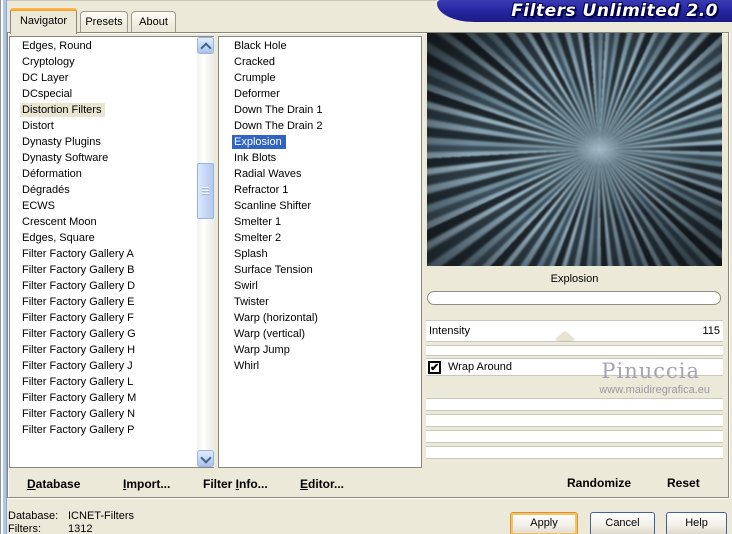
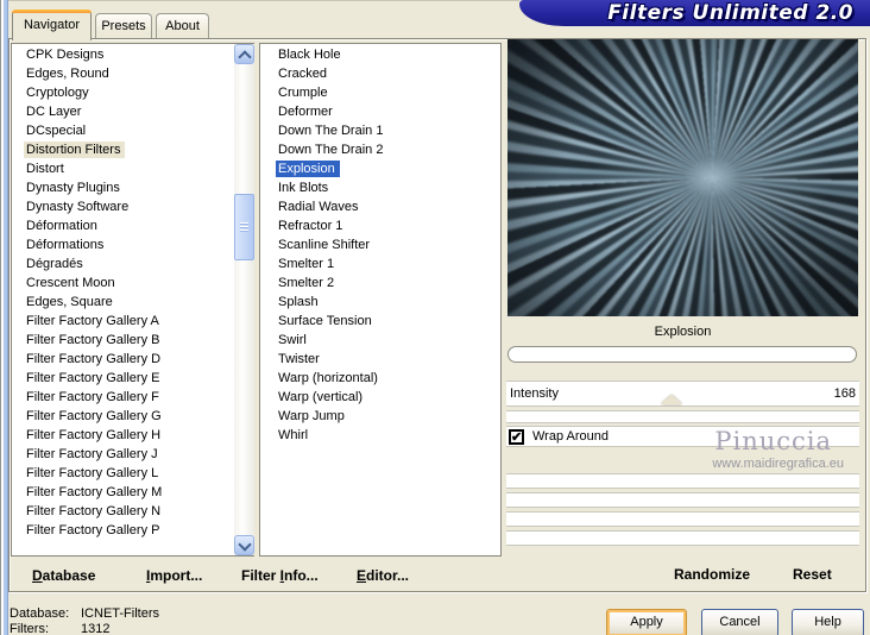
  Filters Unlimited 2.0
  Navigator
  Presets
  About
+ CPK Designs
  Edges, Round
  Cryptology
  DC Layer
  DCspecial
  Distortion Filters
  Distort
  Dynasty Plugins
  Dynasty Software
  Déformation
+ Déformations
  Dégradés
- ECWS
  Crescent Moon
  Edges, Square
  Filter Factory Gallery A
  Filter Factory Gallery B
  Filter Factory Gallery D
  Filter Factory Gallery E
  Filter Factory Gallery F
  Filter Factory Gallery G
  Filter Factory Gallery H
  Filter Factory Gallery J
  Filter Factory Gallery L
  Filter Factory Gallery M
  Filter Factory Gallery N
  Filter Factory Gallery P
  Black Hole
  Cracked
  Crumple
  Deformer
  Down The Drain 1
  Down The Drain 2
  Explosion
  Ink Blots
  Radial Waves
  Refractor 1
  Scanline Shifter
  Smelter 1
  Smelter 2
  Splash
  Surface Tension
  Swirl
  Twister
  Warp (horizontal)
  Warp (vertical)
  Warp Jump
  Whirl
  Explosion
  Intensity
- 115
+ 168
  Wrap Around
  Pinuccia
  www.maidiregrafica.eu
  Randomize
  Reset
  Database
  Import...
  Filter Info...
  Editor...
  Database:
  ICNET-Filters
  Filters:
  1312
  Apply
  Cancel
  Help
